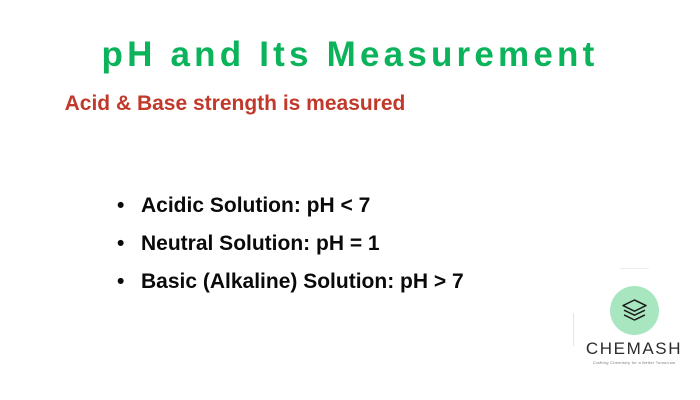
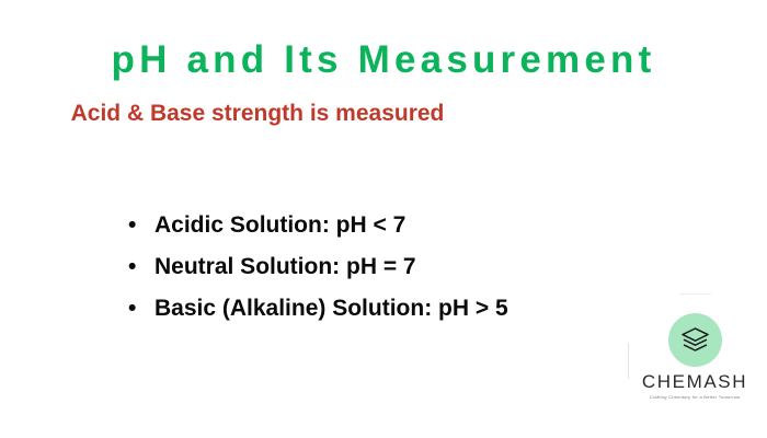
  pH and Its Measurement
  Acid & Base strength is measured
  •
  Acidic Solution: pH < 7
  •
- Neutral Solution: pH = 1
+ Neutral Solution: pH = 7
  •
- Basic (Alkaline) Solution: pH > 7
+ Basic (Alkaline) Solution: pH > 5
  CHEMASH
